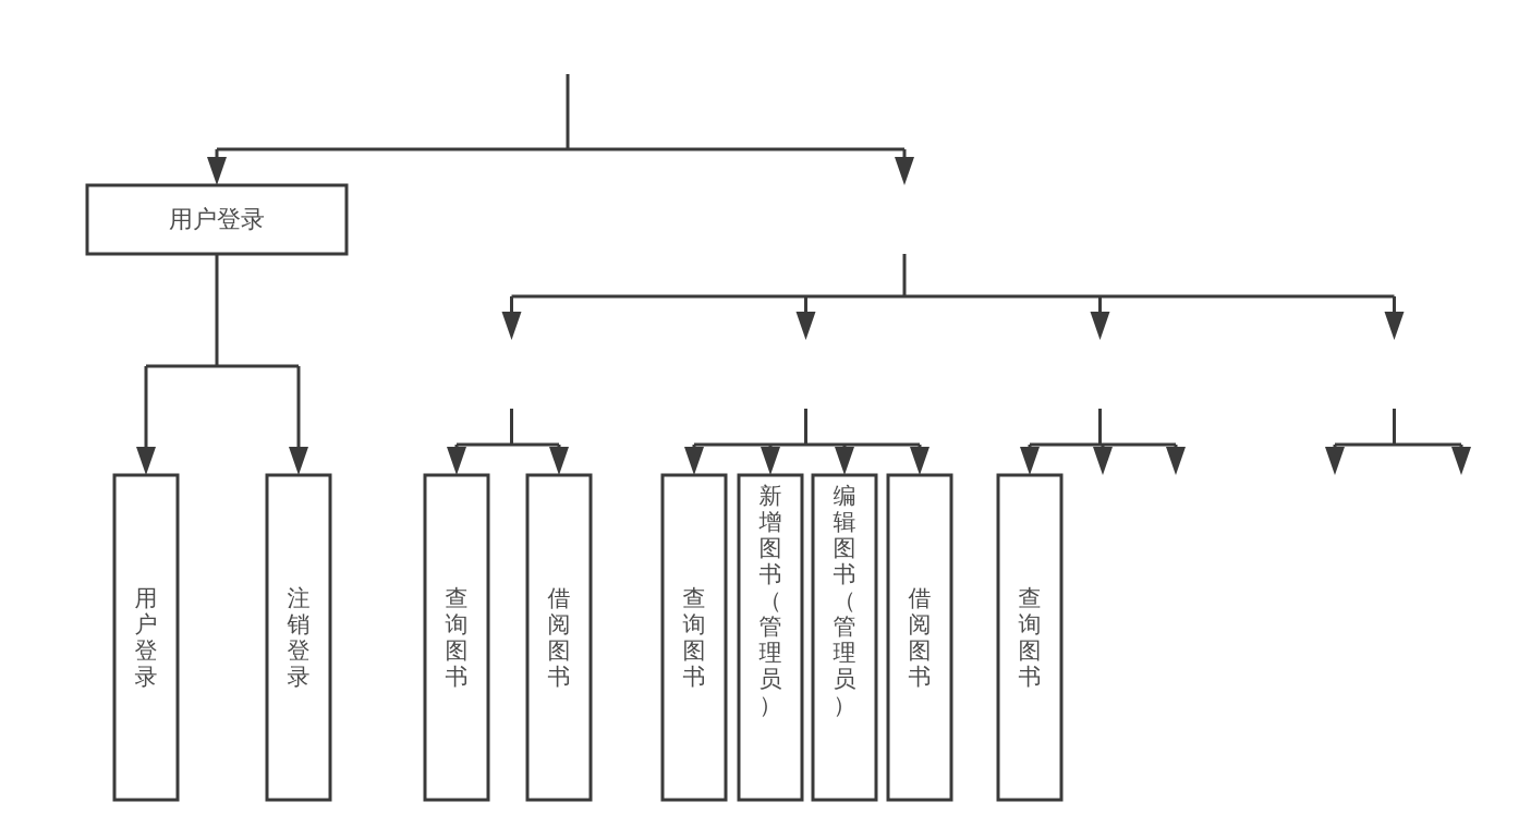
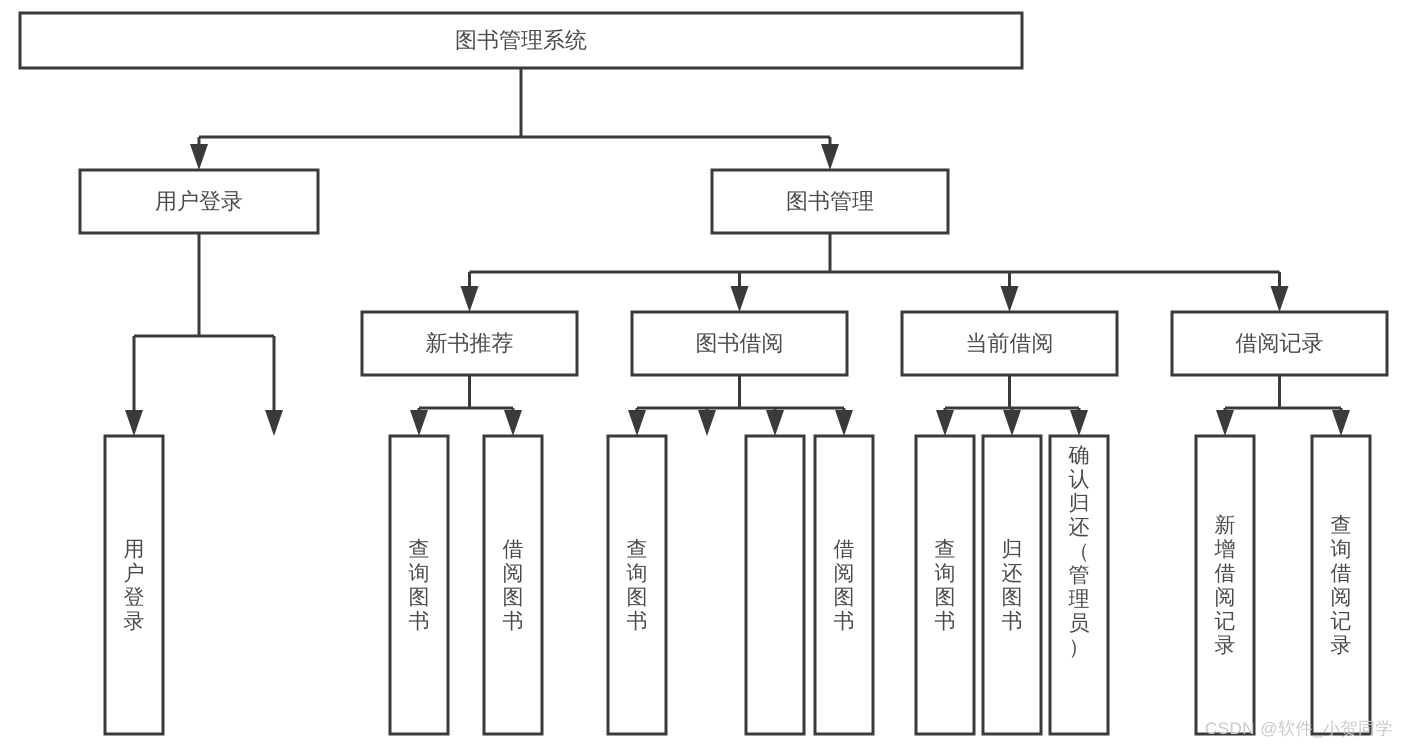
+ 图书管理系统
  用户登录
+ 图书管理
+ 新书推荐
+ 图书借阅
+ 当前借阅
+ 借阅记录
  用户登录
- 注销登录
  查询图书
  借阅图书
  查询图书
- 新增图书（管理员）
- 编辑图书（管理员）
  借阅图书
  查询图书
+ 归还图书
+ 确认归还（管理员）
+ 新增借阅记录
+ 查询借阅记录
+ CSDN @软件_小贺同学
